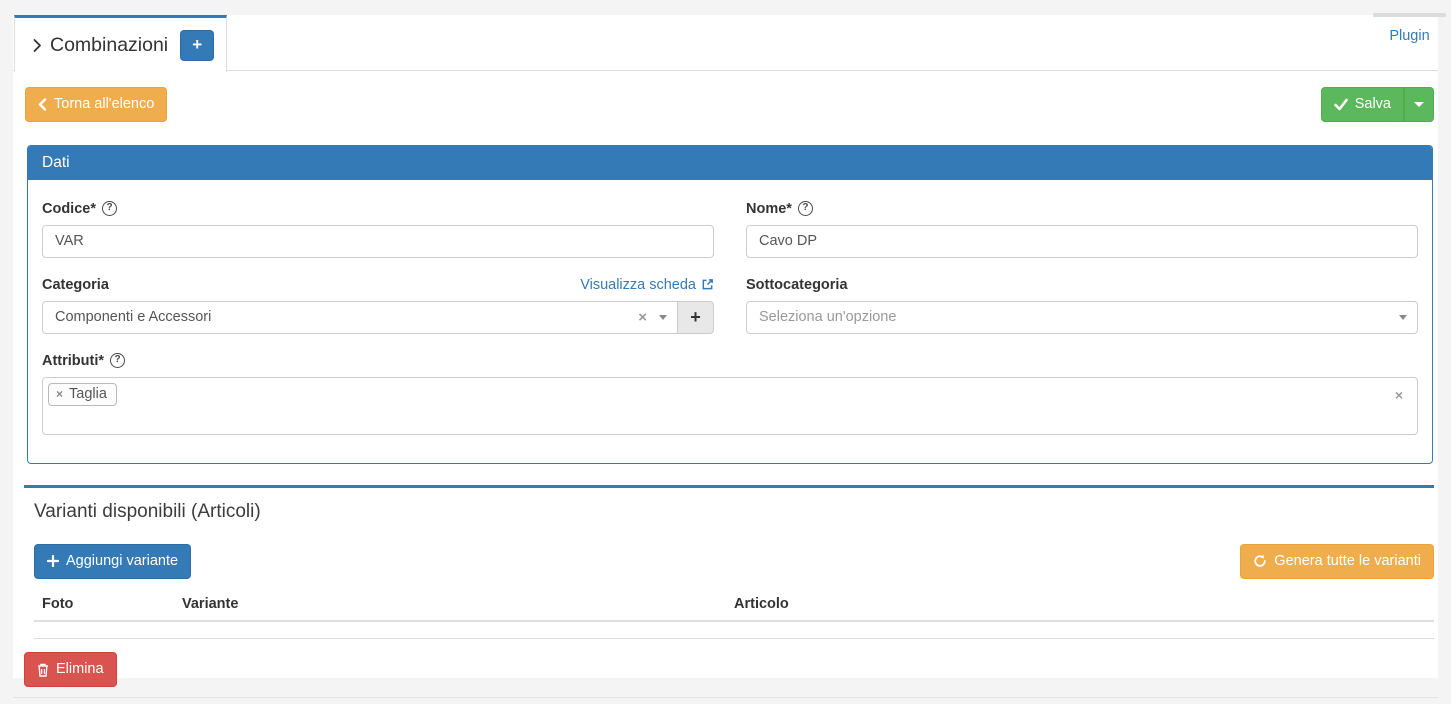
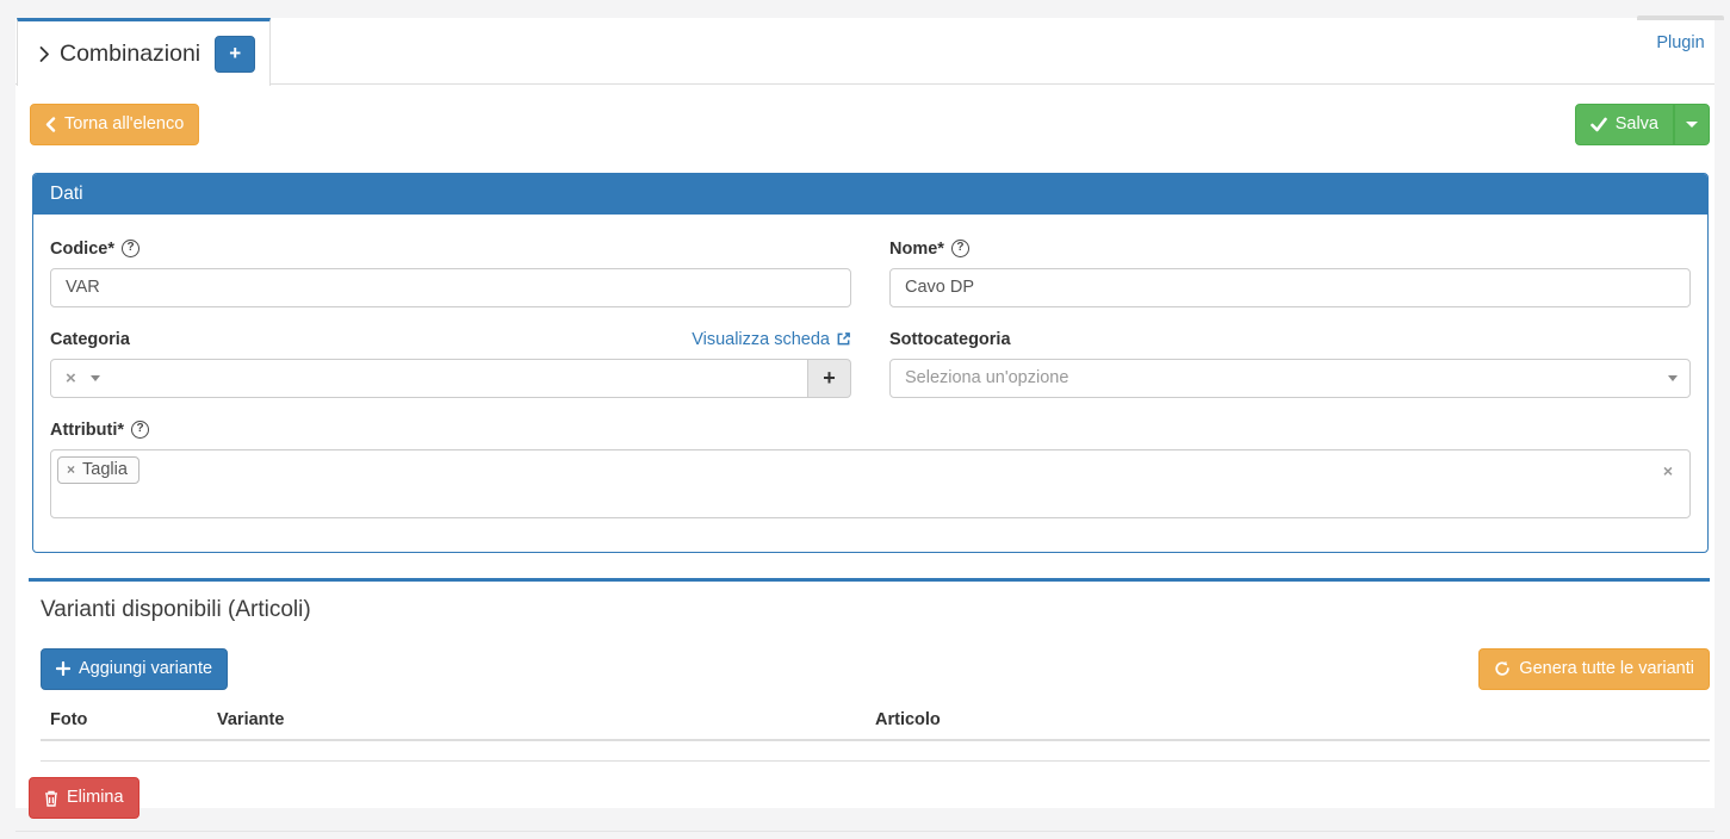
  Combinazioni
  +
  Torna all'elenco
  Salva
  Dati
  Codice*
  ?
  VAR
  Nome*
  ?
  Cavo DP
  Categoria
  Visualizza scheda
- Componenti e Accessori
  ×
  +
  Sottocategoria
  Seleziona un'opzione
  Attributi*
  ?
  ×
  Taglia
  ×
  Varianti disponibili (Articoli)
  Aggiungi variante
  Genera tutte le varianti
  Foto	Variante	Articolo
  Elimina
  Plugin
